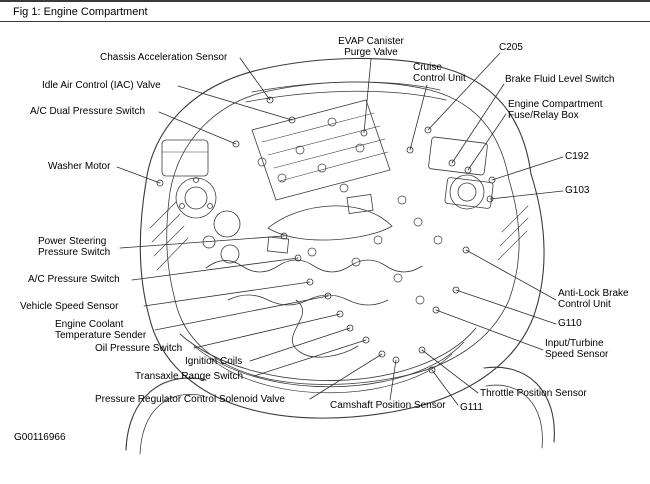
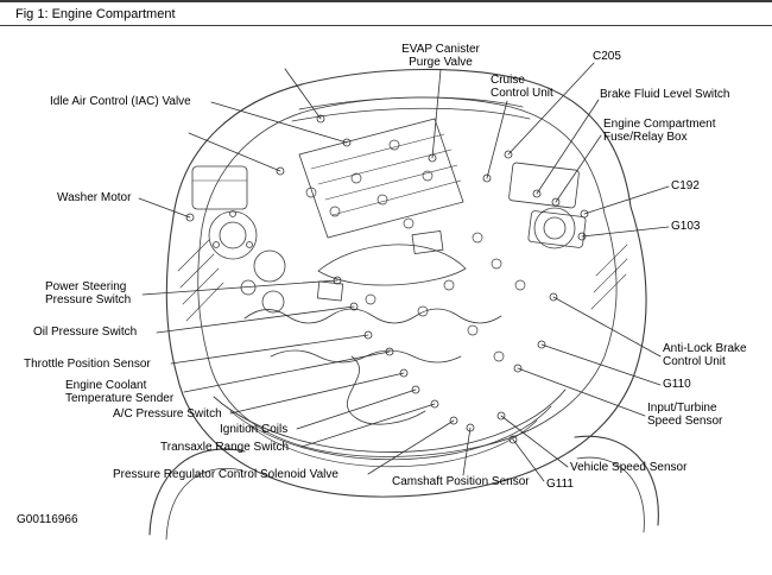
  Fig 1: Engine Compartment
- Chassis Acceleration Sensor
  EVAP Canister
  Purge Valve
  C205
  Cruise
  Control Unit
  Brake Fluid Level Switch
  Idle Air Control (IAC) Valve
  Engine Compartment
  Fuse/Relay Box
- A/C Dual Pressure Switch
  C192
  Washer Motor
  G103
  Power Steering
  Pressure Switch
- A/C Pressure Switch
+ Oil Pressure Switch
- Vehicle Speed Sensor
+ Throttle Position Sensor
  Anti-Lock Brake
  Control Unit
  G110
  Engine Coolant
  Temperature Sender
  Input/Turbine
  Speed Sensor
- Oil Pressure Switch
+ A/C Pressure Switch
  Ignition Coils
  Transaxle Range Switch
- Throttle Position Sensor
+ Vehicle Speed Sensor
  Pressure Regulator Control Solenoid Valve
  Camshaft Position Sensor
  G111
  G00116966
